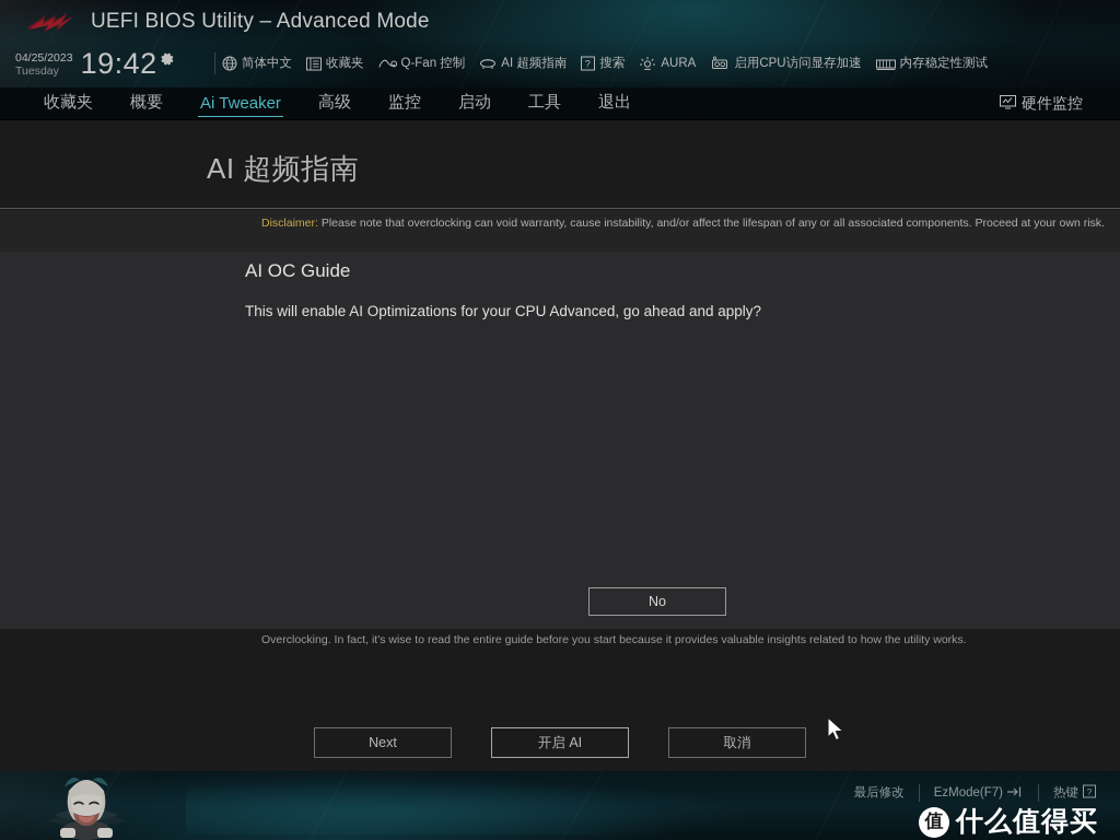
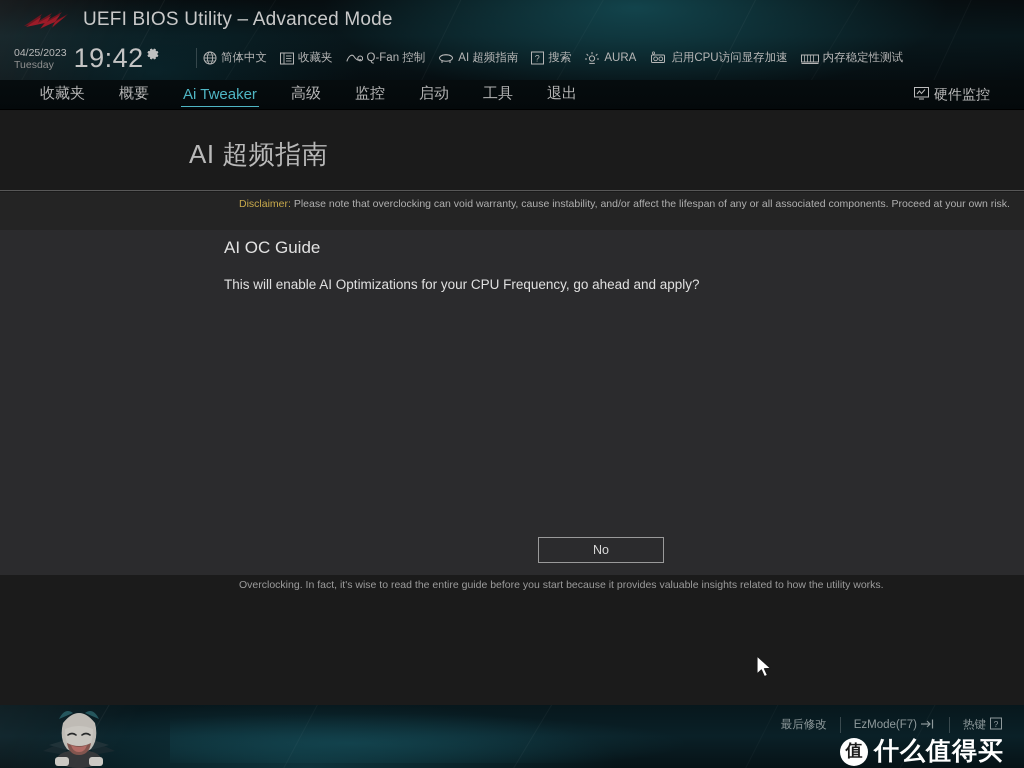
  UEFI BIOS Utility – Advanced Mode
  04/25/2023
  Tuesday
  19:42
  简体中文
  收藏夹
  Q-Fan 控制
  AI 超频指南
  ?
  搜索
  AURA
  启用CPU访问显存加速
  内存稳定性测试
  收藏夹
  概要
  Ai Tweaker
  高级
  监控
  启动
  工具
  退出
  硬件监控
  AI 超频指南
  Disclaimer: Please note that overclocking can void warranty, cause instability, and/or affect the lifespan of any or all associated components. Proceed at your own risk.
  AI OC Guide
- This will enable AI Optimizations for your CPU Advanced, go ahead and apply?
+ This will enable AI Optimizations for your CPU Frequency, go ahead and apply?
  No
  Overclocking. In fact, it's wise to read the entire guide before you start because it provides valuable insights related to how the utility works.
- Next
- 开启 AI
- 取消
  最后修改
  EzMode(F7)
  热键
  ?
  值
  什么值得买
